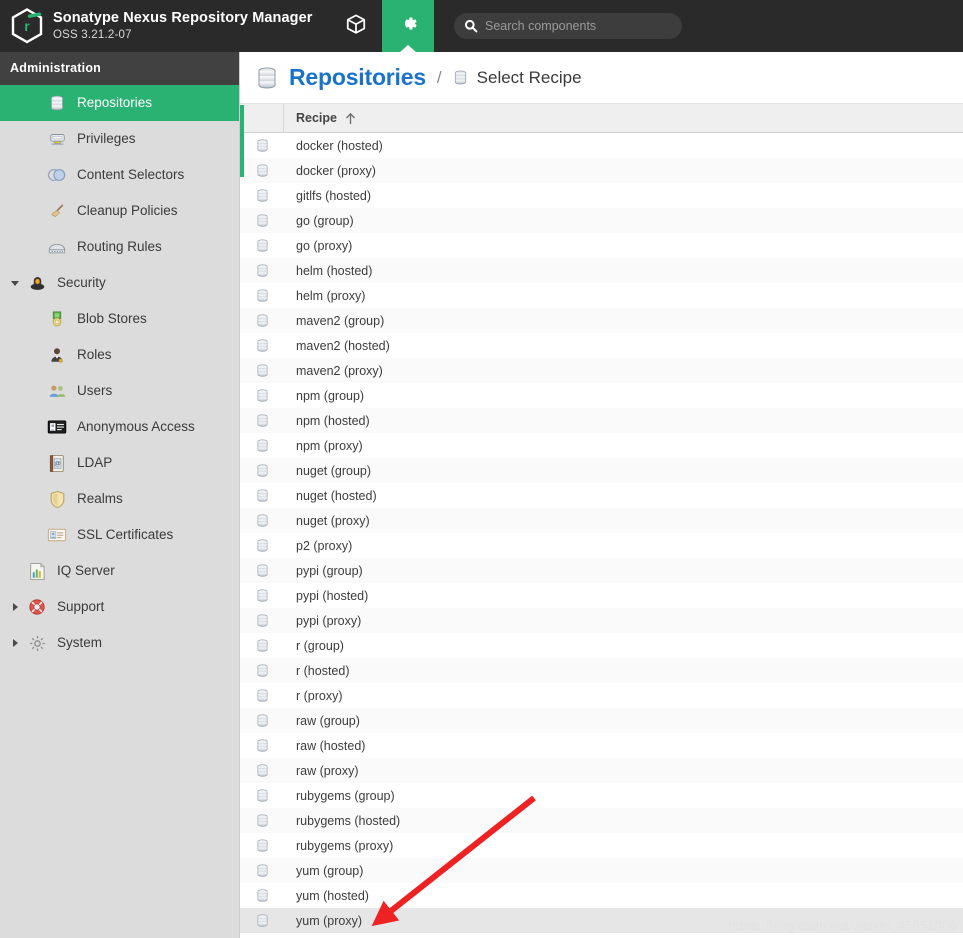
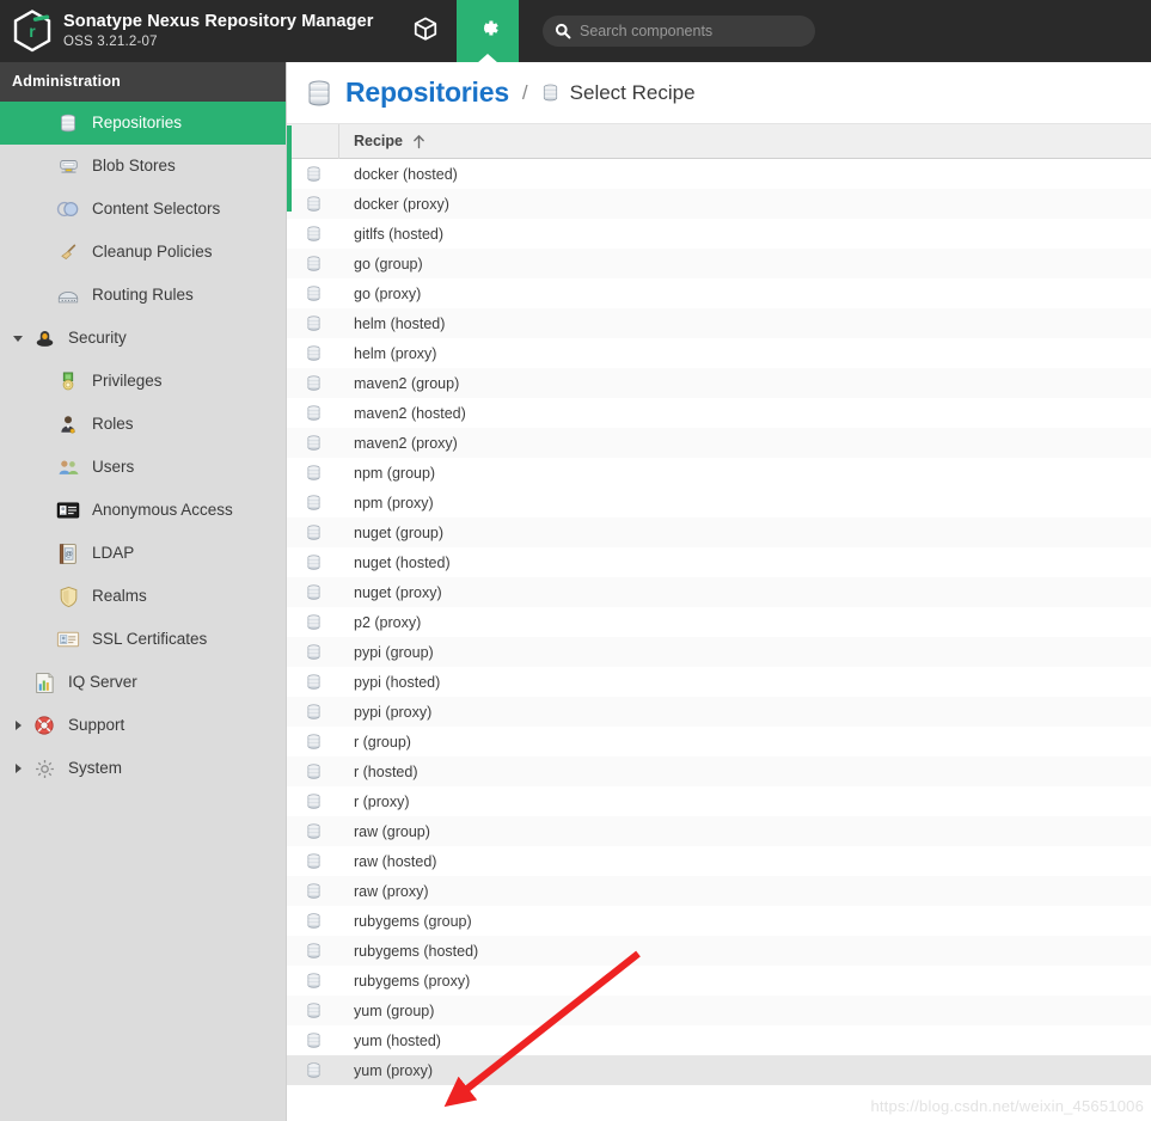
  r
  Sonatype Nexus Repository Manager
  OSS 3.21.2-07
  Search components
  Administration
  Repositories
- Privileges
+ Blob Stores
  Content Selectors
  Cleanup Policies
  Routing Rules
  Security
- Blob Stores
+ Privileges
  Roles
  Users
  Anonymous Access
  LDAP
  Realms
  SSL Certificates
  IQ Server
  Support
  System
  Repositories
  /
  Select Recipe
  Recipe
  docker (hosted)
  docker (proxy)
  gitlfs (hosted)
  go (group)
  go (proxy)
  helm (hosted)
  helm (proxy)
  maven2 (group)
  maven2 (hosted)
  maven2 (proxy)
  npm (group)
- npm (hosted)
  npm (proxy)
  nuget (group)
  nuget (hosted)
  nuget (proxy)
  p2 (proxy)
  pypi (group)
  pypi (hosted)
  pypi (proxy)
  r (group)
  r (hosted)
  r (proxy)
  raw (group)
  raw (hosted)
  raw (proxy)
  rubygems (group)
  rubygems (hosted)
  rubygems (proxy)
  yum (group)
  yum (hosted)
  yum (proxy)
  https://blog.csdn.net/weixin_45651006
